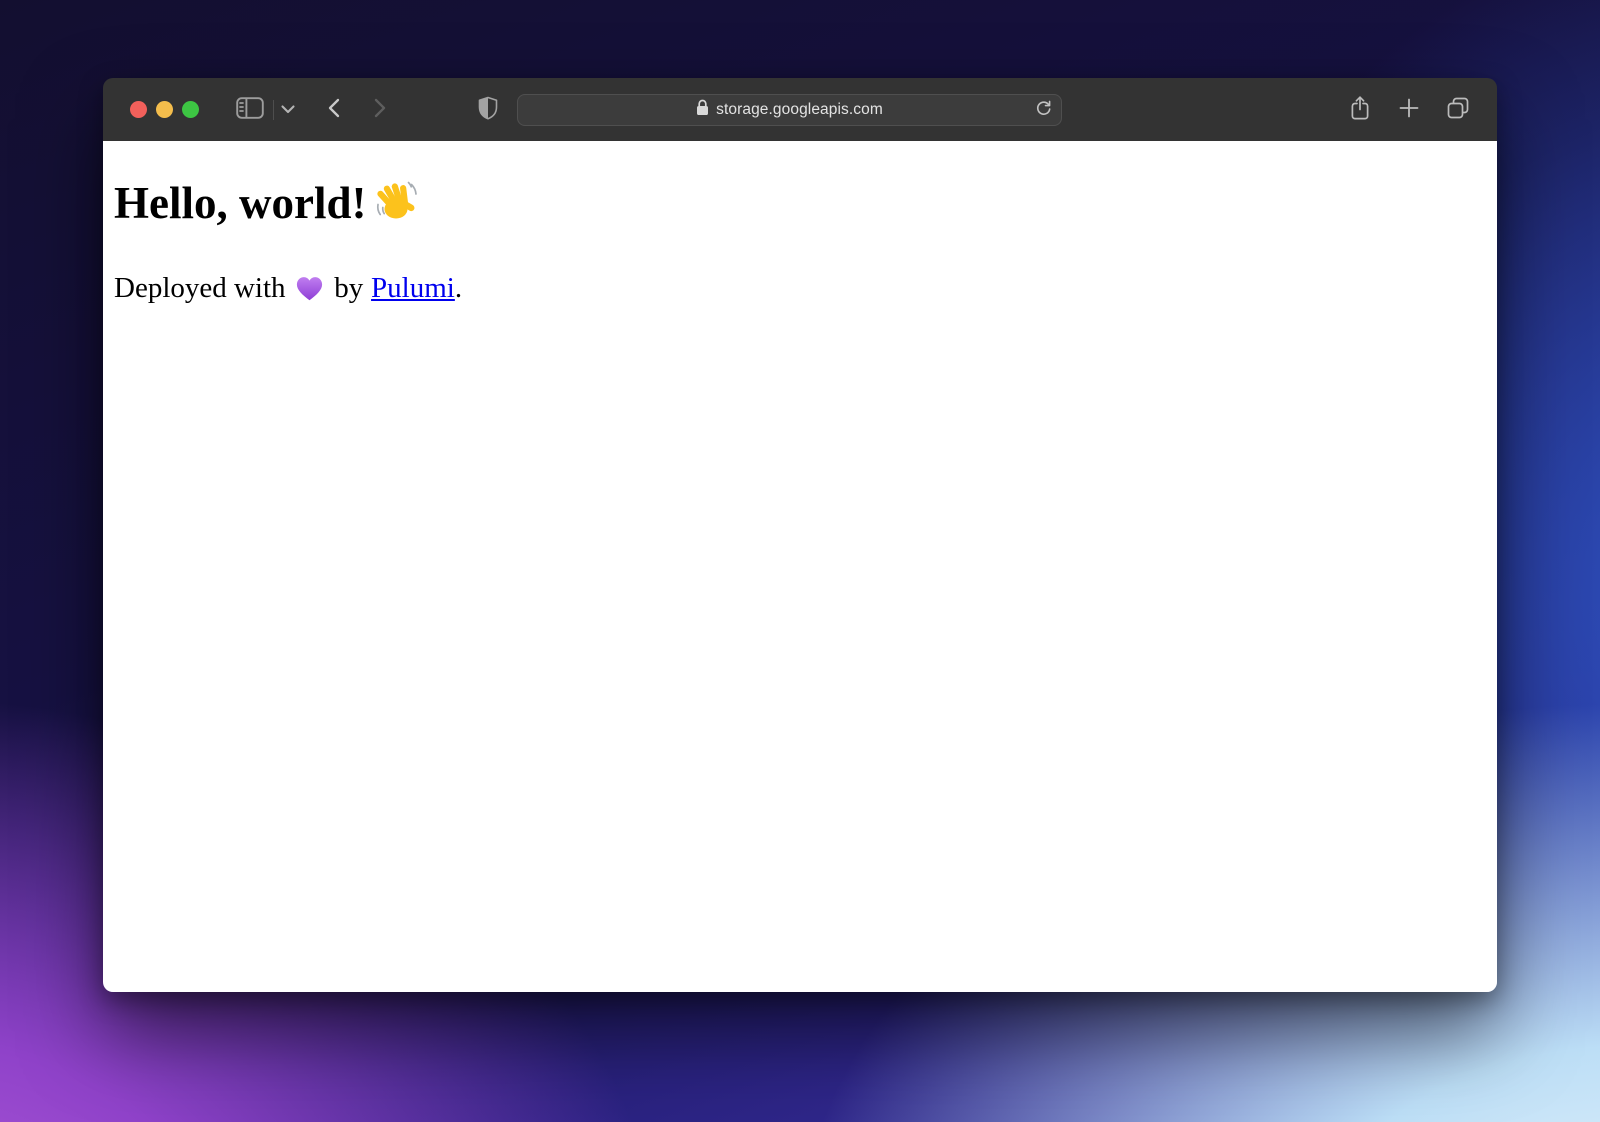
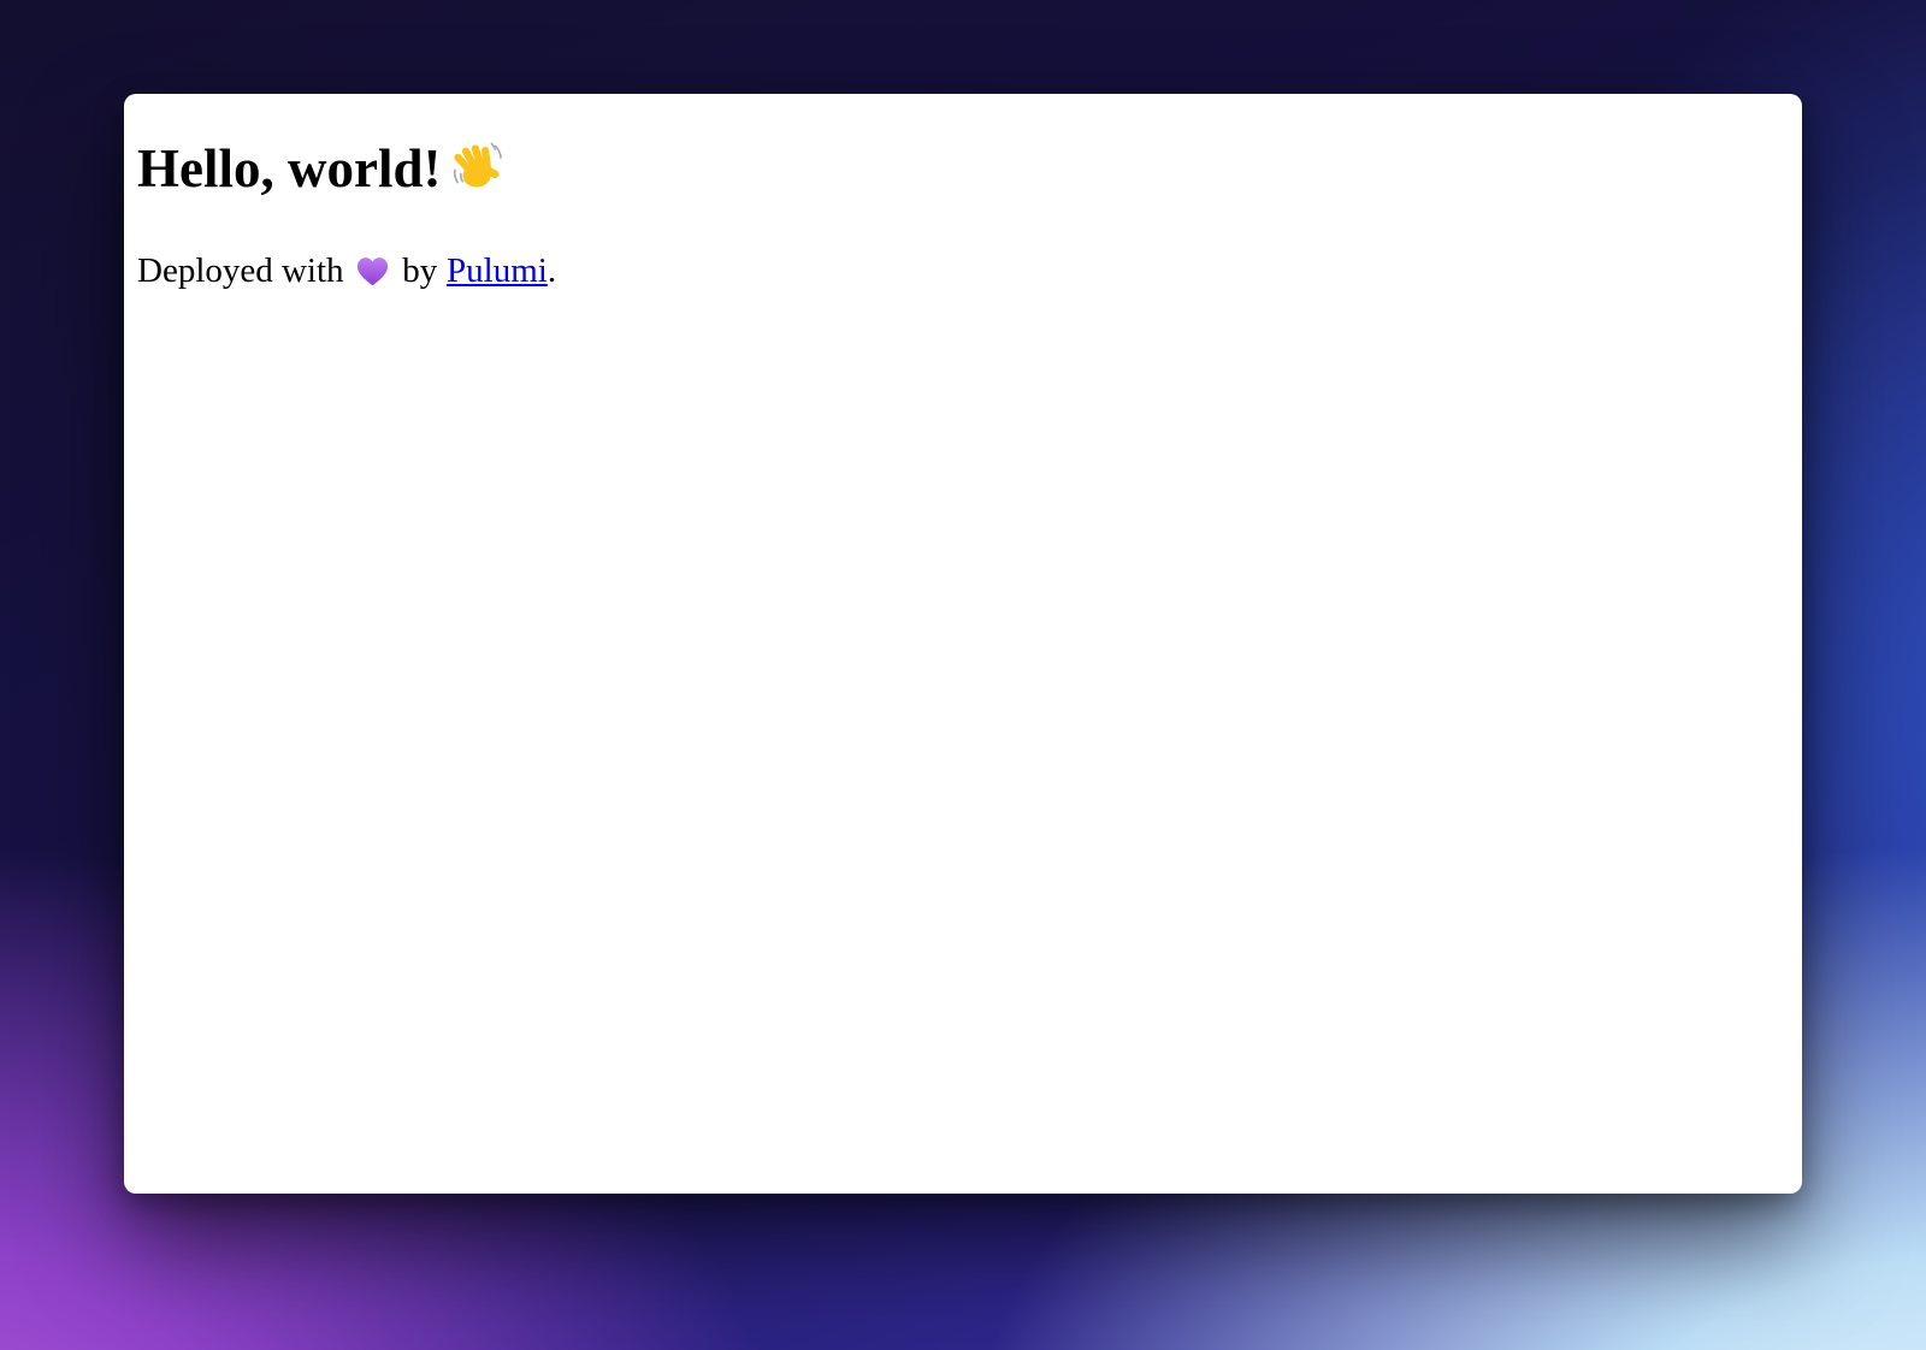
- storage.googleapis.com
  Hello, world!
  Deployed with by Pulumi.
